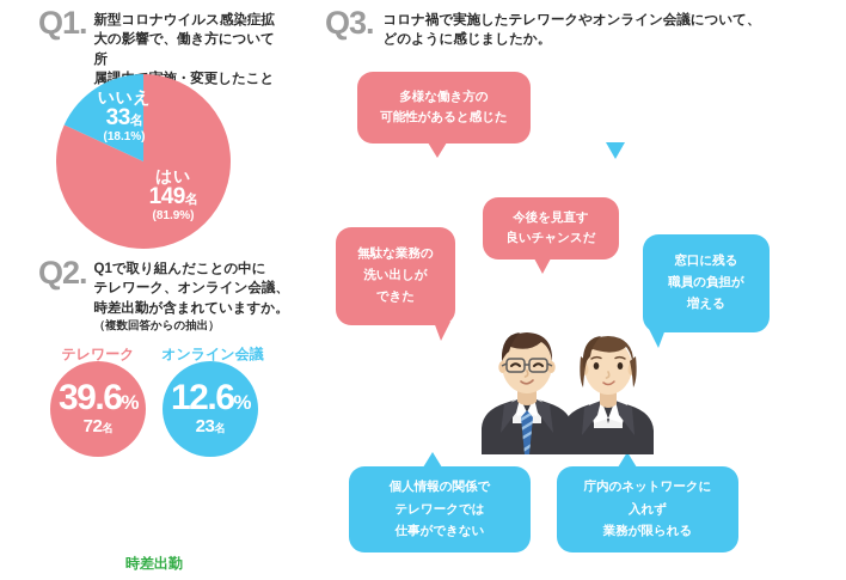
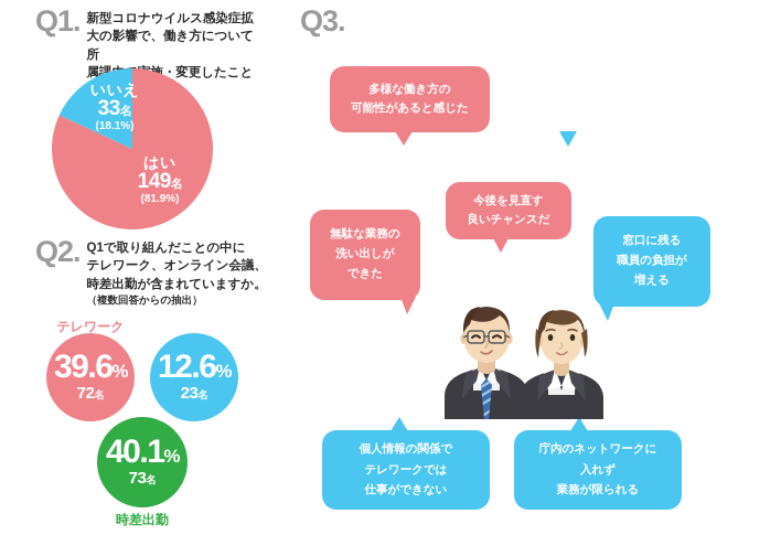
  Q1.
  新型コロナウイルス感染症拡
  大の影響で、働き方について所
  はい
  149名
  (81.9%)
  いいえ
  33名
  (18.1%)
  Q2.
  Q1で取り組んだことの中に
  テレワーク、オンライン会議、
  時差出勤が含まれていますか。
  （複数回答からの抽出）
  テレワーク
- オンライン会議
  39.6%
  72名
  12.6%
  23名
+ 40.1%
+ 73名
  時差出勤
  Q3.
- コロナ禍で実施したテレワークやオンライン会議について、
- どのように感じましたか。
  多様な働き方の
  可能性があると感じた
  今後を見直す
  良いチャンスだ
  無駄な業務の
  洗い出しが
  できた
  窓口に残る
  職員の負担が
  増える
  個人情報の関係で
  テレワークでは
  仕事ができない
  庁内のネットワークに
  入れず
  業務が限られる
